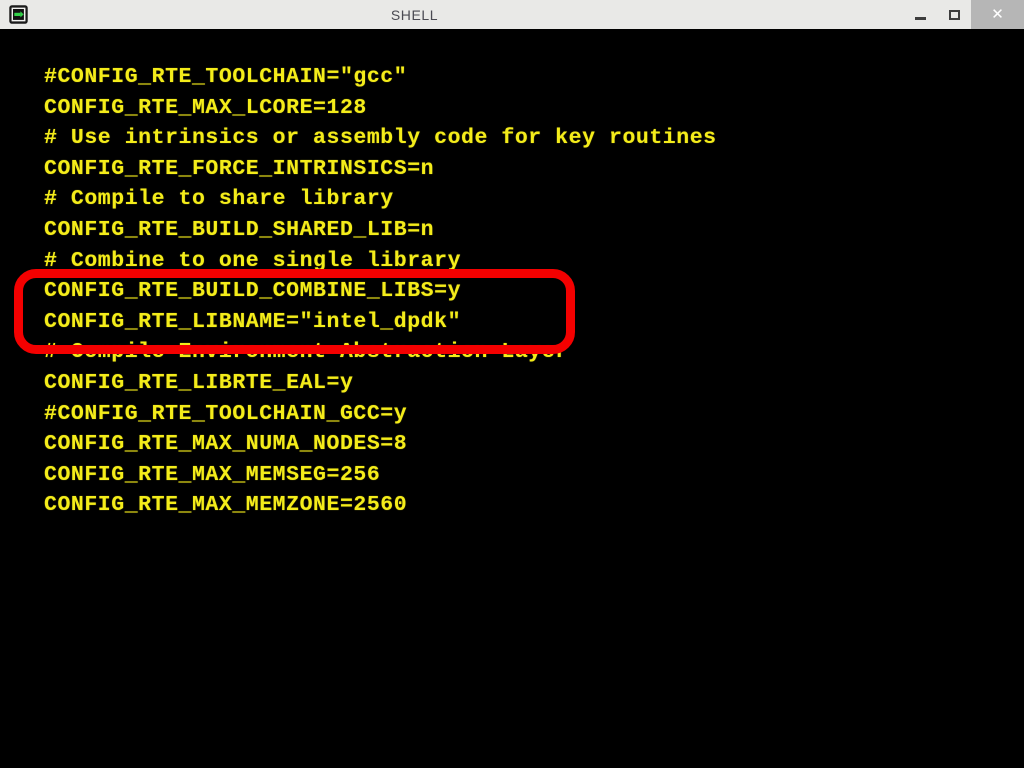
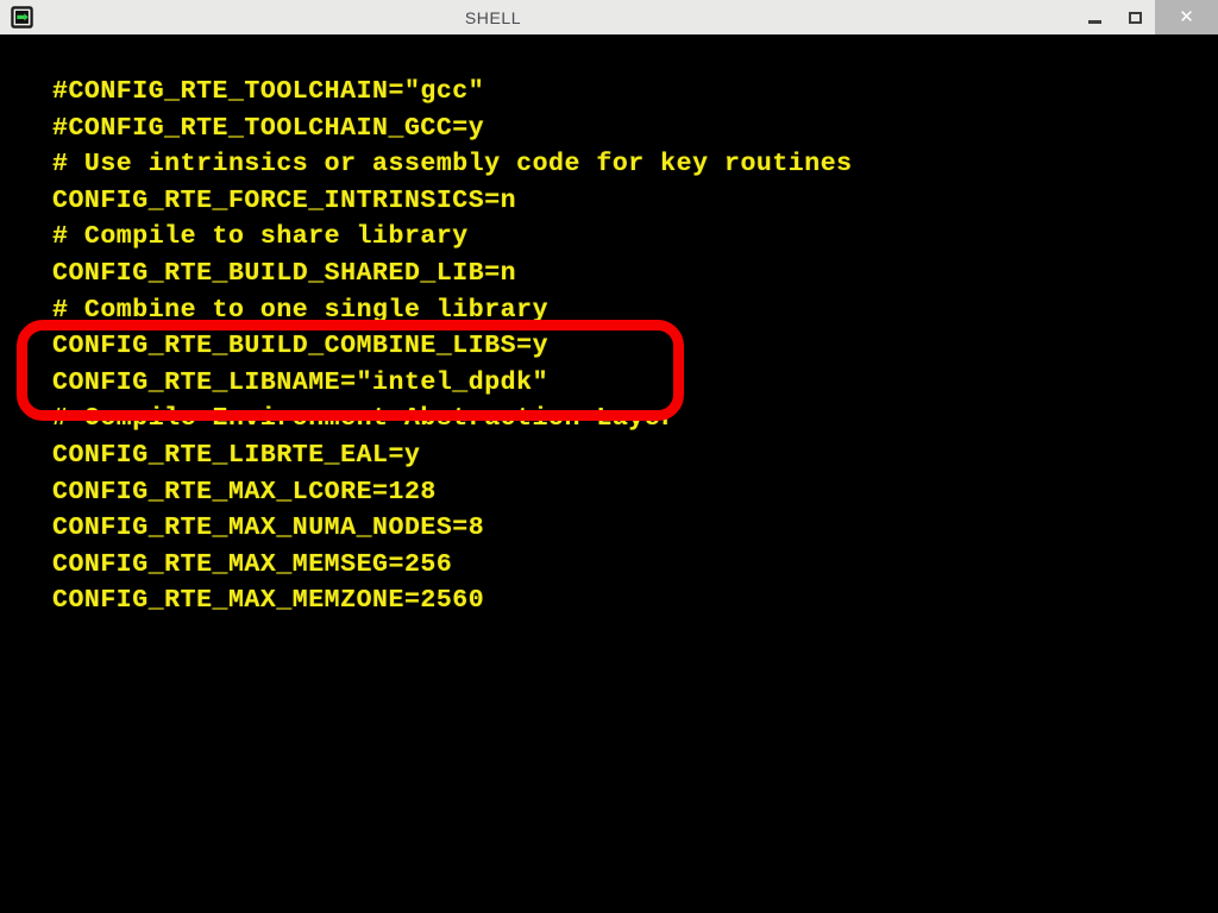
  SHELL
  ✕
  #CONFIG_RTE_TOOLCHAIN="gcc"
- CONFIG_RTE_MAX_LCORE=128
+ #CONFIG_RTE_TOOLCHAIN_GCC=y
  # Use intrinsics or assembly code for key routines
  CONFIG_RTE_FORCE_INTRINSICS=n
  # Compile to share library
  CONFIG_RTE_BUILD_SHARED_LIB=n
  # Combine to one single library
  CONFIG_RTE_BUILD_COMBINE_LIBS=y
  CONFIG_RTE_LIBNAME="intel_dpdk"
  # Compile Environment Abstraction Layer
  CONFIG_RTE_LIBRTE_EAL=y
- #CONFIG_RTE_TOOLCHAIN_GCC=y
+ CONFIG_RTE_MAX_LCORE=128
  CONFIG_RTE_MAX_NUMA_NODES=8
  CONFIG_RTE_MAX_MEMSEG=256
  CONFIG_RTE_MAX_MEMZONE=2560
